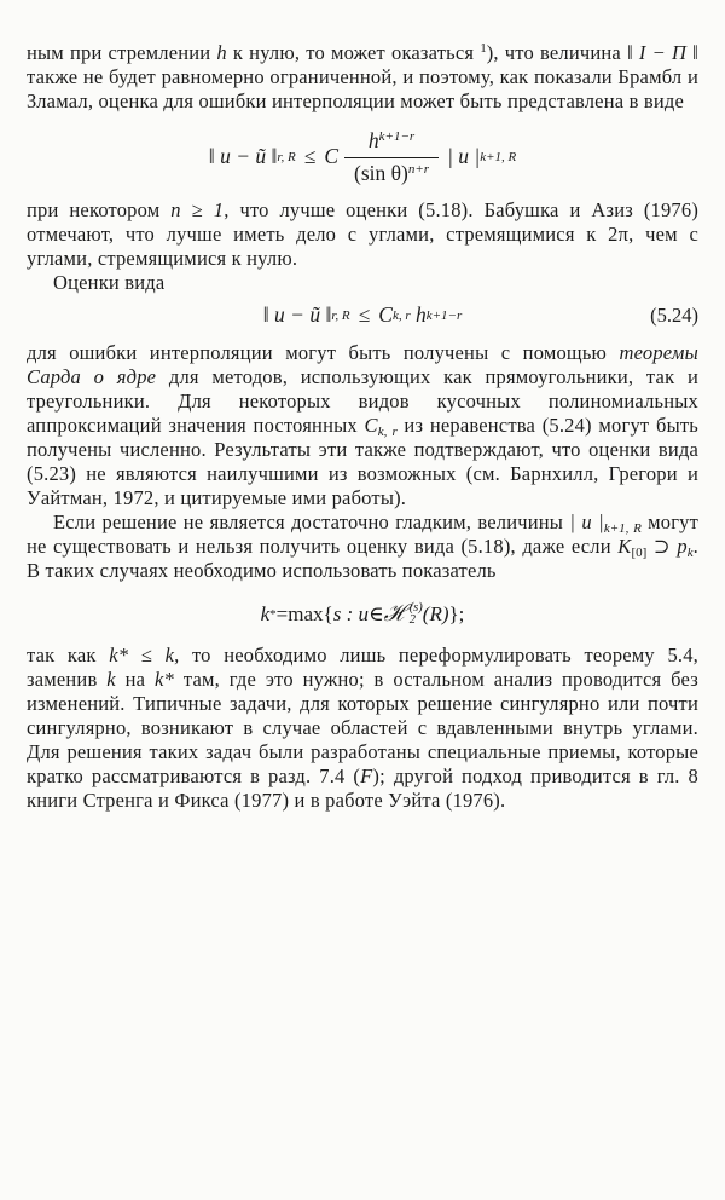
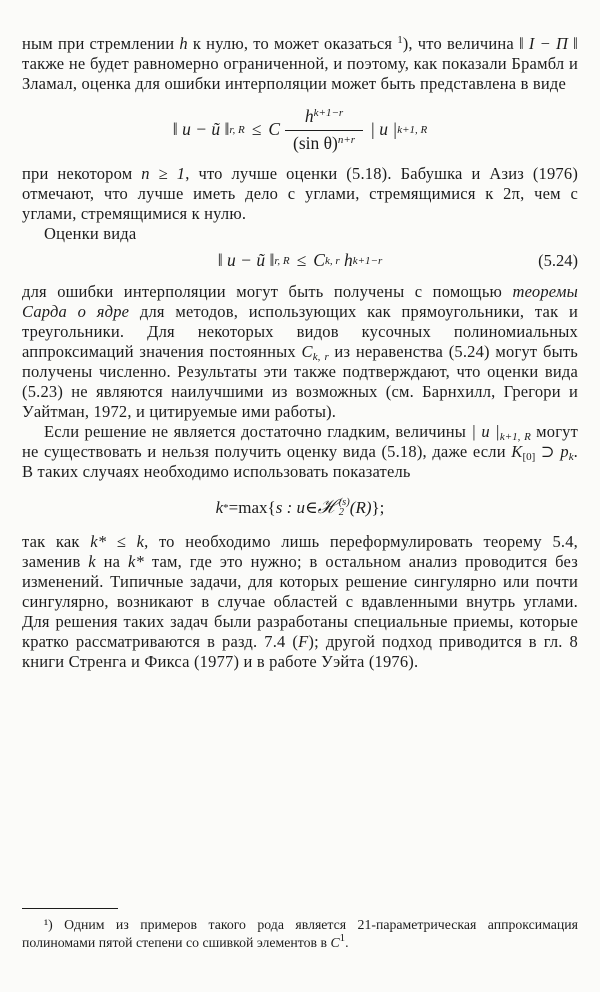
  ным при стремлении h к нулю, то может оказаться 1), что величина ‖ I − П ‖ также не будет равномерно ограниченной, и поэтому, как показали Брамбл и Зламал, оценка для ошибки интерполяции может быть представлена в виде
  ‖ u − ũ ‖
  r, R
  ≤
  C
  hk+1−r
  (sin θ)n+r
  | u |
  k+1, R
  при некотором n ≥ 1, что лучше оценки (5.18). Бабушка и Азиз (1976) отмечают, что лучше иметь дело с углами, стремящимися к 2π, чем с углами, стремящимися к нулю.
  Оценки вида
  ‖ u − ũ ‖
  r, R
  ≤
  C
  k, r
  h
  k+1−r
  (5.24)
  для ошибки интерполяции могут быть получены с помощью теоремы Сарда о ядре для методов, использующих как прямоугольники, так и треугольники. Для некоторых видов кусочных полиномиальных аппроксимаций значения постоянных Ck, r из неравенства (5.24) могут быть получены численно. Результаты эти также подтверждают, что оценки вида (5.23) не являются наилучшими из возможных (см. Барнхилл, Грегори и Уайтман, 1972, и цитируемые ими работы).
  Если решение не является достаточно гладким, величины | u |k+1, R могут не существовать и нельзя получить оценку вида (5.18), даже если K[0] ⊃ pk. В таких случаях необходимо использовать показатель
  k
  *
  =
  max
  {
  s : u
  ∈
  ℋ
  (s)
  2
  (R)
  };
  так как k* ≤ k, то необходимо лишь переформулировать теорему 5.4, заменив k на k* там, где это нужно; в остальном анализ проводится без изменений. Типичные задачи, для которых решение сингулярно или почти сингулярно, возникают в случае областей с вдавленными внутрь углами. Для решения таких задач были разработаны специальные приемы, которые кратко рассматриваются в разд. 7.4 (F); другой подход приводится в гл. 8 книги Стренга и Фикса (1977) и в работе Уэйта (1976).
+ ¹) Одним из примеров такого рода является 21-параметрическая аппроксимация полиномами пятой степени со сшивкой элементов в C1.
